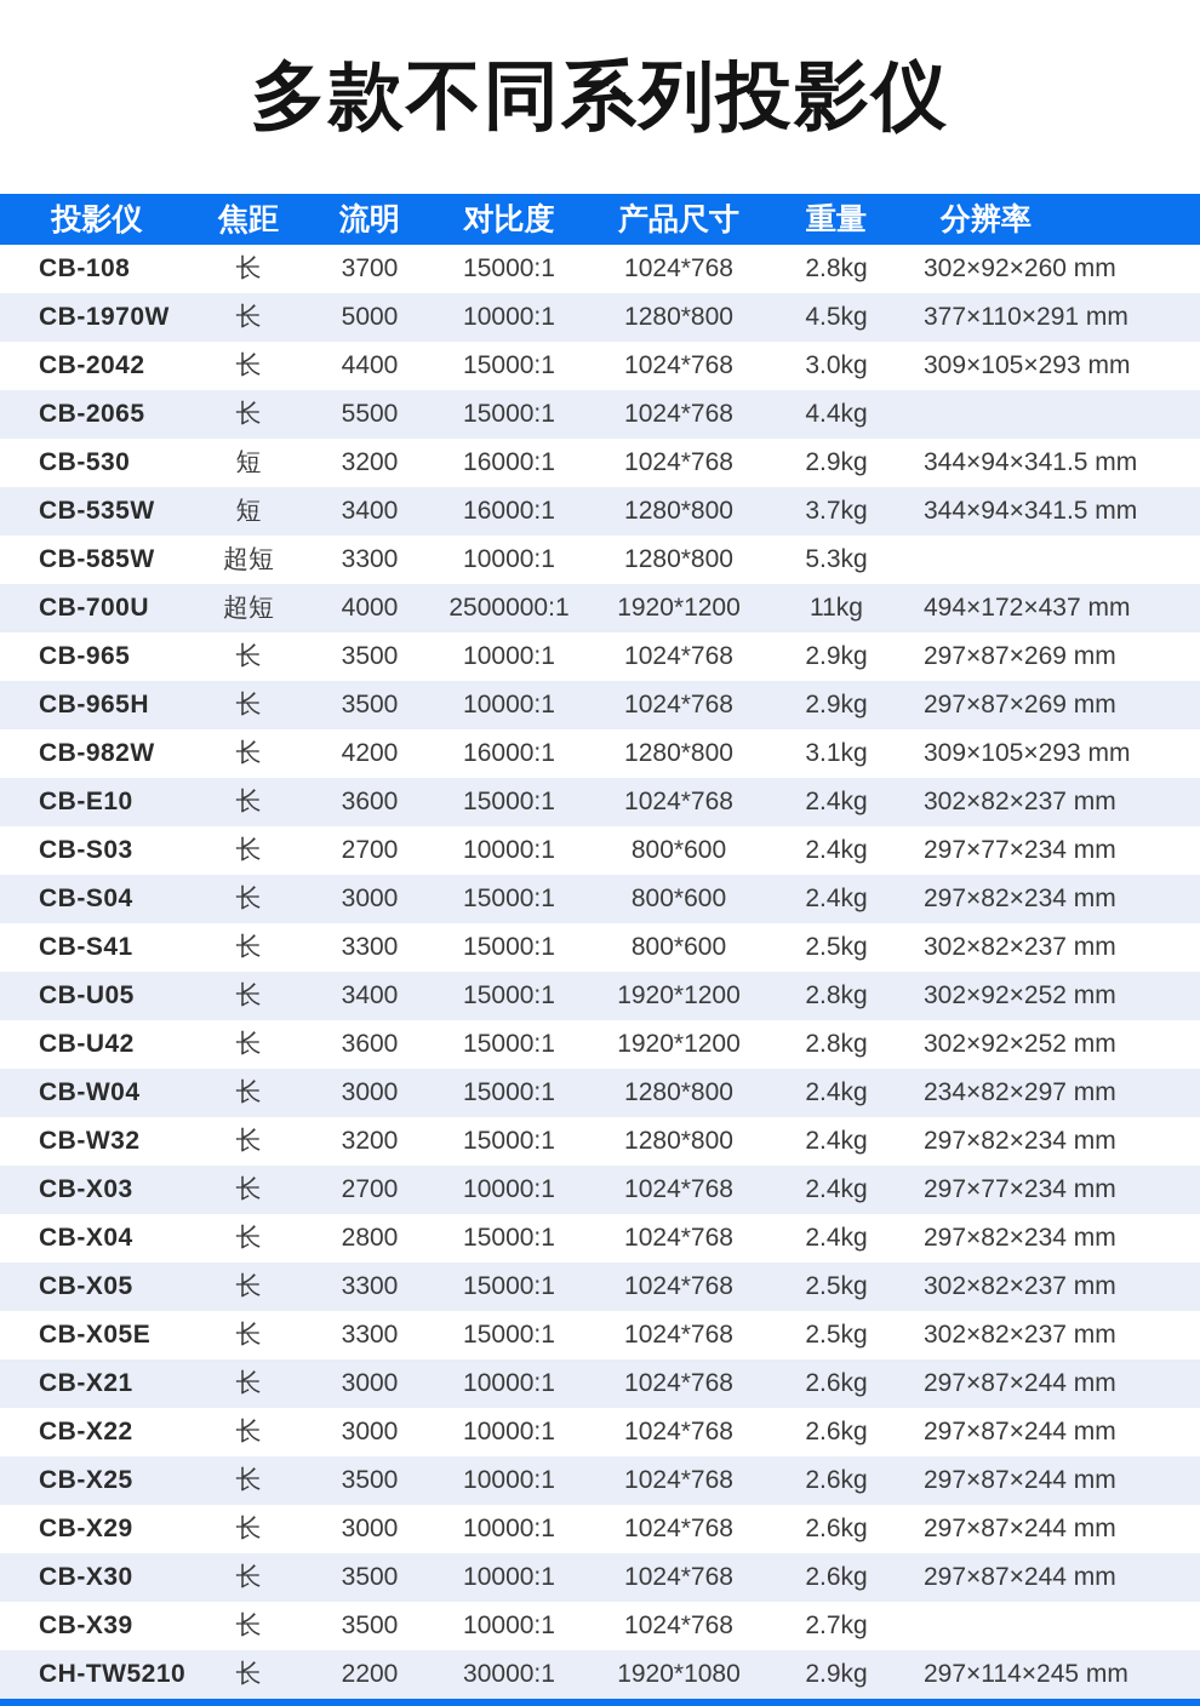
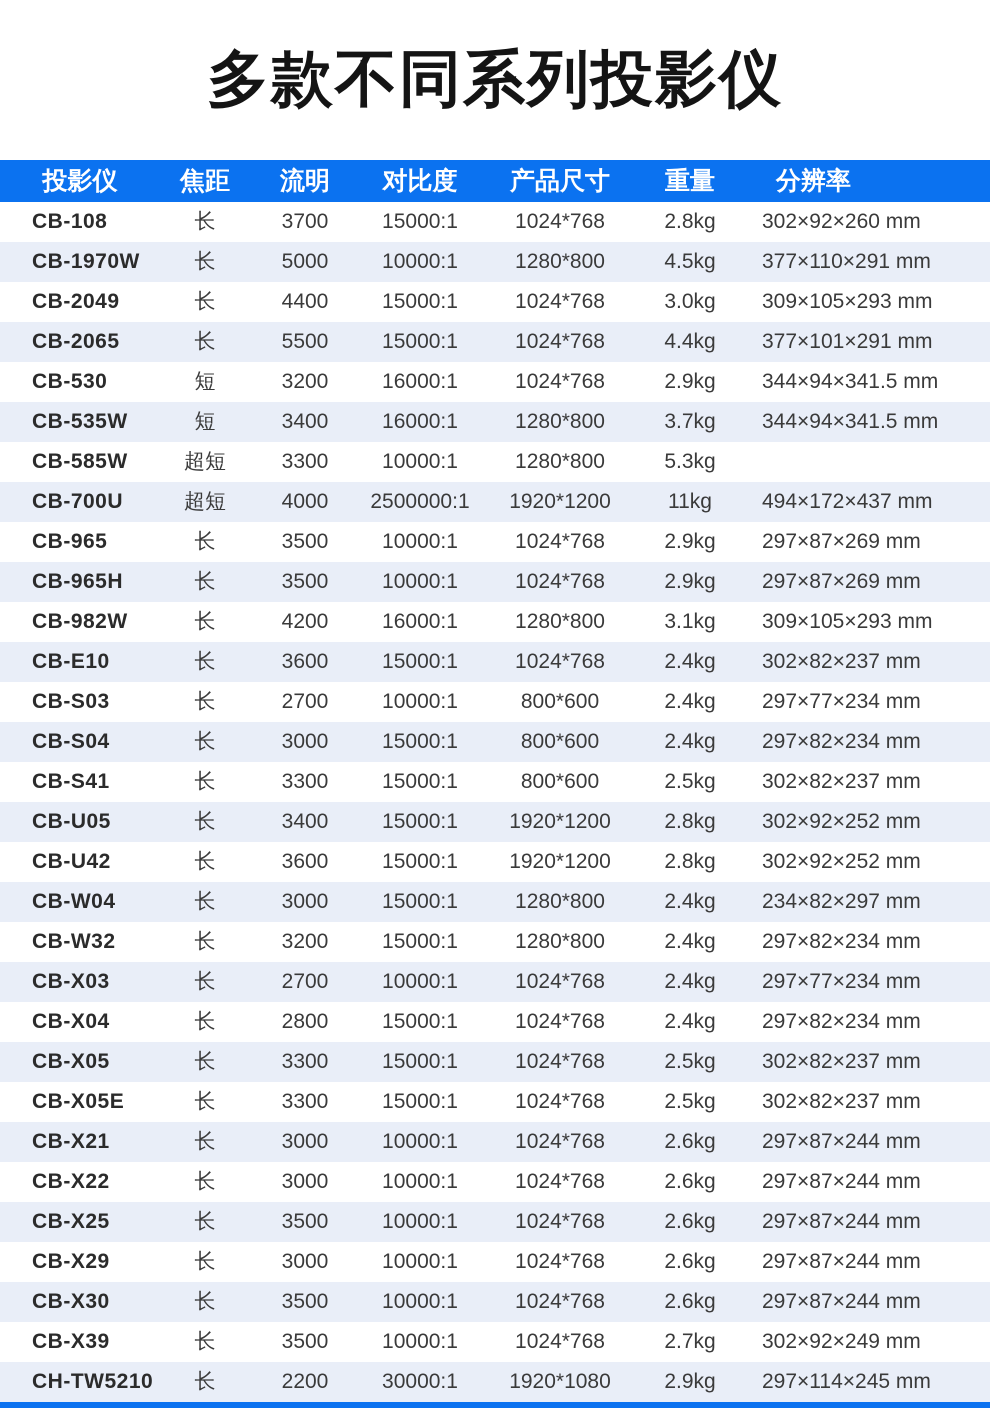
  多款不同系列投影仪
  投影仪
  焦距
  流明
  对比度
  产品尺寸
  重量
  分辨率
  CB-108
  长
  3700
  15000:1
  1024*768
  2.8kg
  302×92×260 mm
  CB-1970W
  长
  5000
  10000:1
  1280*800
  4.5kg
  377×110×291 mm
- CB-2042
+ CB-2049
  长
  4400
  15000:1
  1024*768
  3.0kg
  309×105×293 mm
  CB-2065
  长
  5500
  15000:1
  1024*768
  4.4kg
+ 377×101×291 mm
  CB-530
  短
  3200
  16000:1
  1024*768
  2.9kg
  344×94×341.5 mm
  CB-535W
  短
  3400
  16000:1
  1280*800
  3.7kg
  344×94×341.5 mm
  CB-585W
  超短
  3300
  10000:1
  1280*800
  5.3kg
  CB-700U
  超短
  4000
  2500000:1
  1920*1200
  11kg
  494×172×437 mm
  CB-965
  长
  3500
  10000:1
  1024*768
  2.9kg
  297×87×269 mm
  CB-965H
  长
  3500
  10000:1
  1024*768
  2.9kg
  297×87×269 mm
  CB-982W
  长
  4200
  16000:1
  1280*800
  3.1kg
  309×105×293 mm
  CB-E10
  长
  3600
  15000:1
  1024*768
  2.4kg
  302×82×237 mm
  CB-S03
  长
  2700
  10000:1
  800*600
  2.4kg
  297×77×234 mm
  CB-S04
  长
  3000
  15000:1
  800*600
  2.4kg
  297×82×234 mm
  CB-S41
  长
  3300
  15000:1
  800*600
  2.5kg
  302×82×237 mm
  CB-U05
  长
  3400
  15000:1
  1920*1200
  2.8kg
  302×92×252 mm
  CB-U42
  长
  3600
  15000:1
  1920*1200
  2.8kg
  302×92×252 mm
  CB-W04
  长
  3000
  15000:1
  1280*800
  2.4kg
  234×82×297 mm
  CB-W32
  长
  3200
  15000:1
  1280*800
  2.4kg
  297×82×234 mm
  CB-X03
  长
  2700
  10000:1
  1024*768
  2.4kg
  297×77×234 mm
  CB-X04
  长
  2800
  15000:1
  1024*768
  2.4kg
  297×82×234 mm
  CB-X05
  长
  3300
  15000:1
  1024*768
  2.5kg
  302×82×237 mm
  CB-X05E
  长
  3300
  15000:1
  1024*768
  2.5kg
  302×82×237 mm
  CB-X21
  长
  3000
  10000:1
  1024*768
  2.6kg
  297×87×244 mm
  CB-X22
  长
  3000
  10000:1
  1024*768
  2.6kg
  297×87×244 mm
  CB-X25
  长
  3500
  10000:1
  1024*768
  2.6kg
  297×87×244 mm
  CB-X29
  长
  3000
  10000:1
  1024*768
  2.6kg
  297×87×244 mm
  CB-X30
  长
  3500
  10000:1
  1024*768
  2.6kg
  297×87×244 mm
  CB-X39
  长
  3500
  10000:1
  1024*768
  2.7kg
+ 302×92×249 mm
  CH-TW5210
  长
  2200
  30000:1
  1920*1080
  2.9kg
  297×114×245 mm
